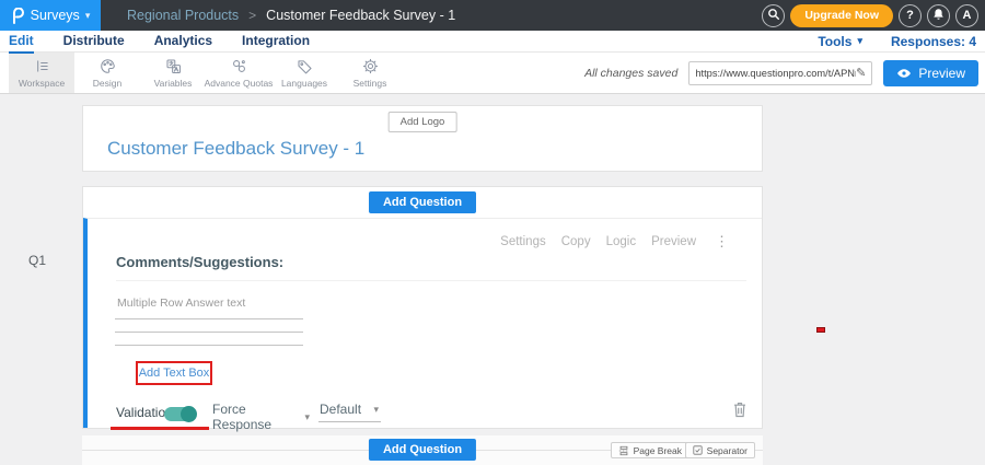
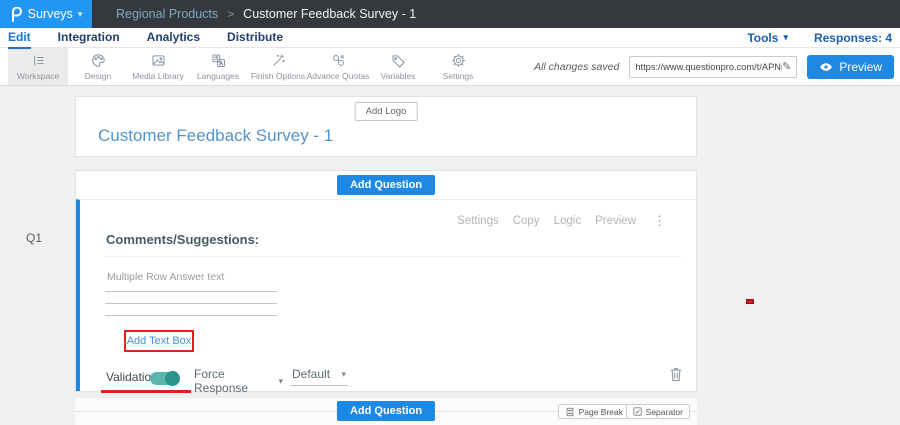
  Surveys
  ▾
  Regional Products
  >
  Customer Feedback Survey - 1
- Upgrade Now
- ?
- A
  Edit
- Distribute
+ Integration
  Analytics
- Integration
+ Distribute
  Tools
  ▾
  Responses: 4
  Workspace
  Design
+ Media Library
- Variables
+ Languages
+ Finish Options
  Advance Quotas
- Languages
+ Variables
  Settings
  All changes saved
  https://www.questionpro.com/t/APN
  ✎
  Preview
  Q1
  Add Logo
  Customer Feedback Survey - 1
  Add Question
  Settings
  Copy
  Logic
  Preview
  ⋮
  Comments/Suggestions:
  Multiple Row Answer text
  Add Text Box
  Validatio
  Force Response
  ▾
  Default
  ▾
  Add Question
  Page Break
  Separator
